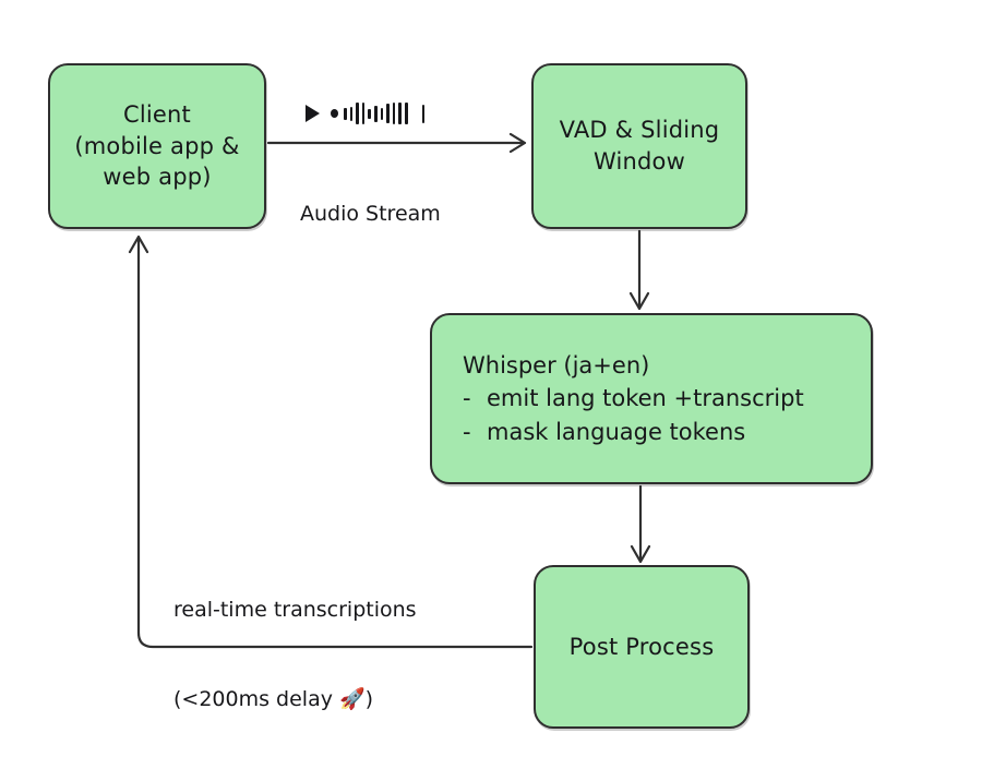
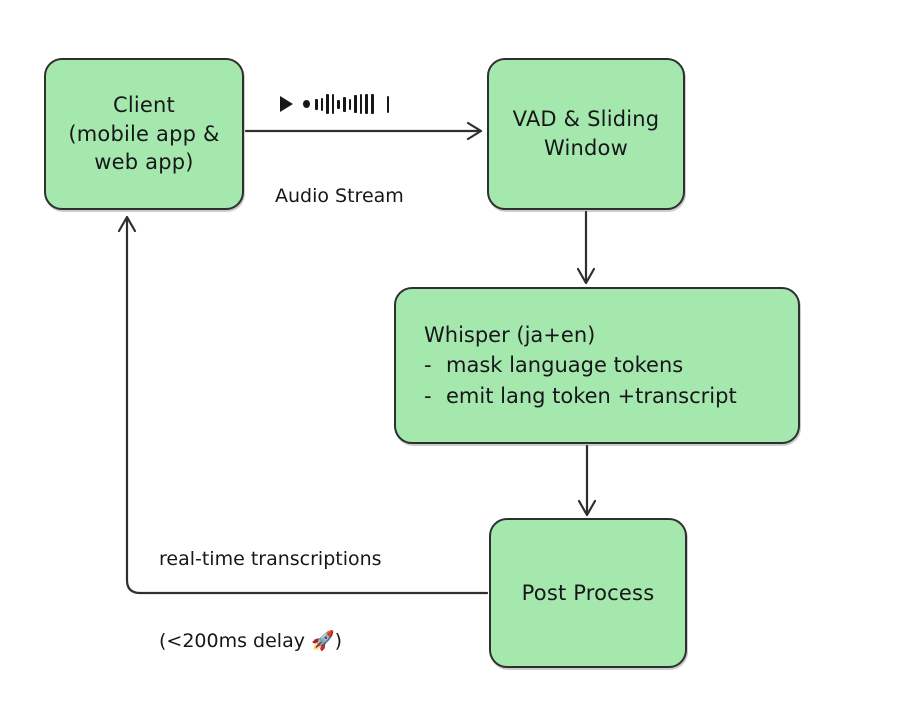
  Client
  (mobile app &
  web app)
  VAD & Sliding
  Window
  Whisper (ja+en)
  -
- emit lang token +transcript
+ mask language tokens
  -
- mask language tokens
+ emit lang token +transcript
  Post Process
  Audio Stream
  real-time transcriptions
  (<200ms delay 🚀)
